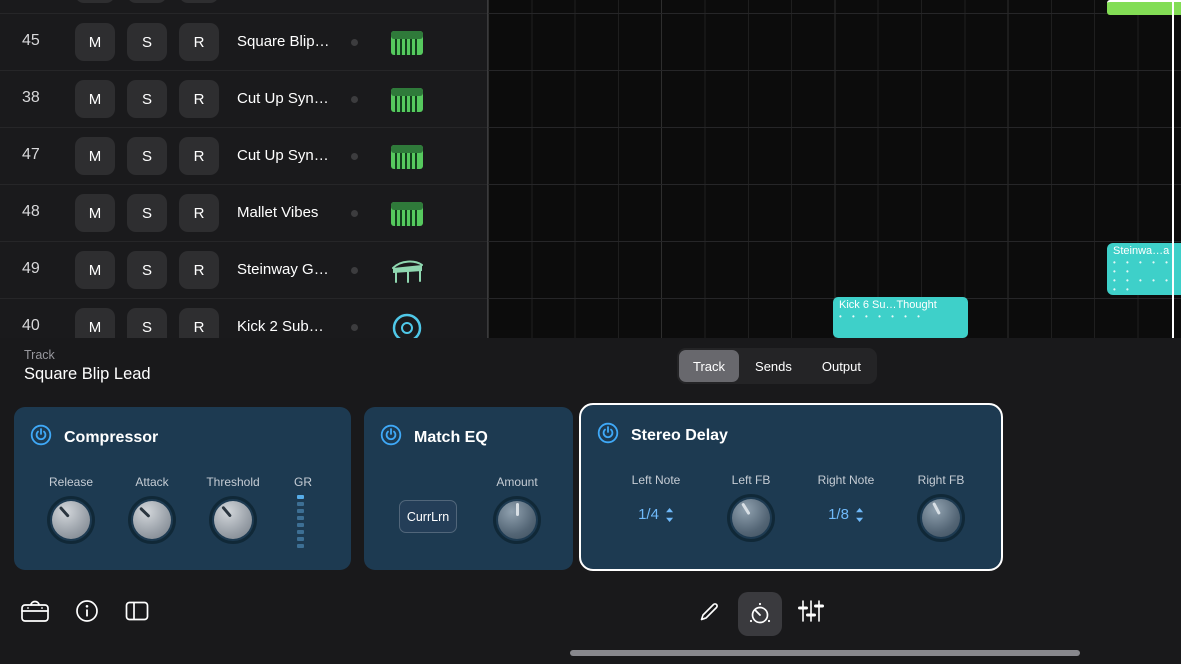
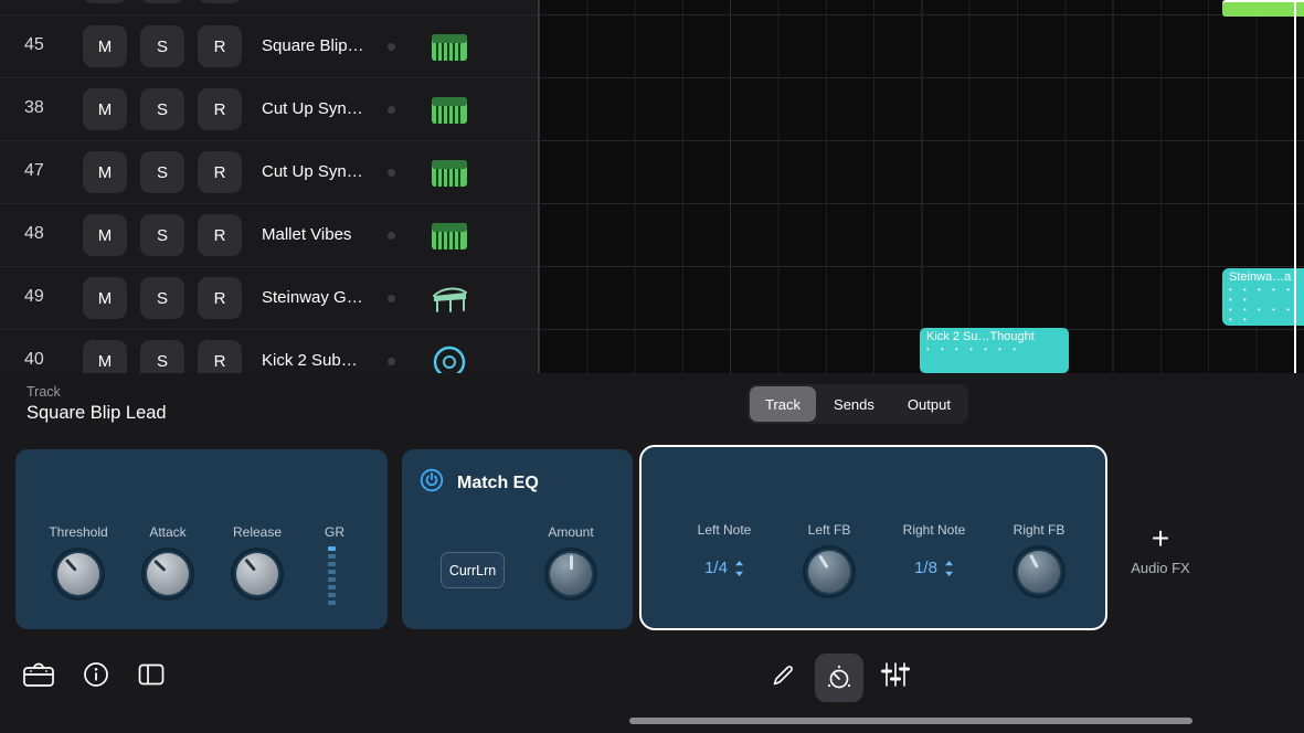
  45
  M
  S
  R
  Square Blip…
  38
  M
  S
  R
  Cut Up Syn…
  47
  M
  S
  R
  Cut Up Syn…
  48
  M
  S
  R
  Mallet Vibes
  49
  M
  S
  R
  Steinway G…
  40
  M
  S
  R
  Kick 2 Sub…
- Kick 6 Su…Thought
+ Kick 2 Su…Thought
  • • • • • • •
  Steinwa…a
  • • • • • • •
  • • • • • • •
  Track
  Square Blip Lead
  Track
  Sends
  Output
- Compressor
- Release
+ Threshold
  Attack
- Threshold
+ Release
  GR
  Match EQ
  Amount
  CurrLrn
- Stereo Delay
  Left Note
  Left FB
  Right Note
  Right FB
  1/4
  1/8
+ +
+ Audio FX
